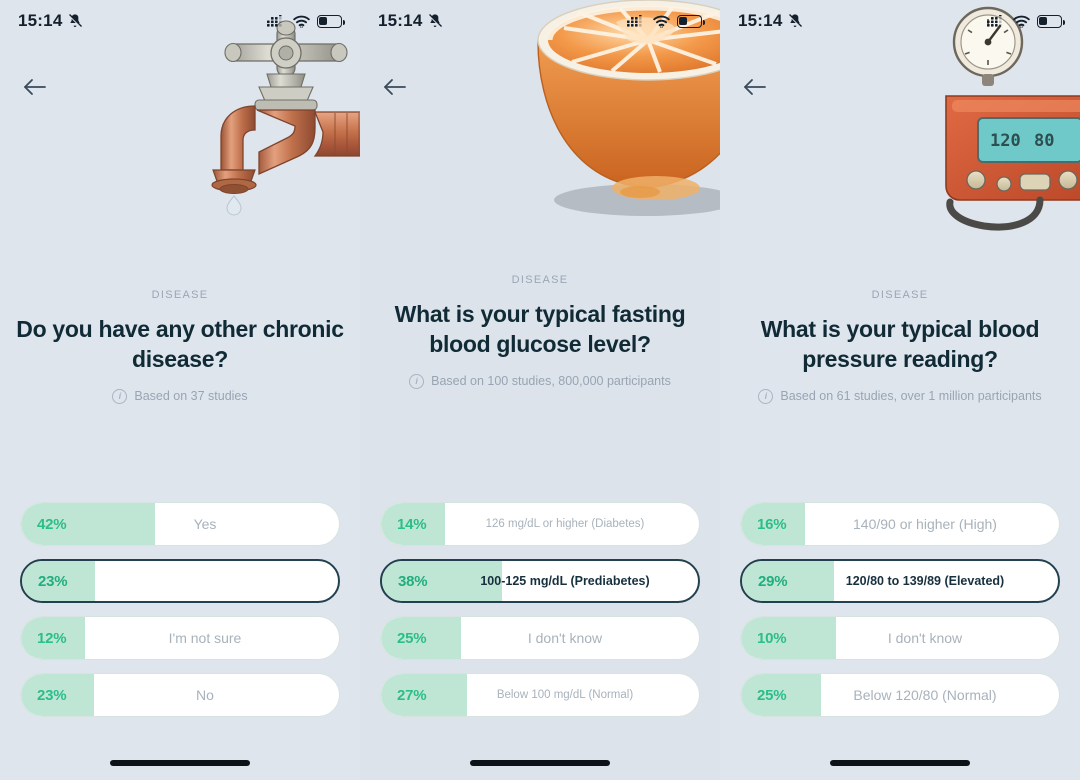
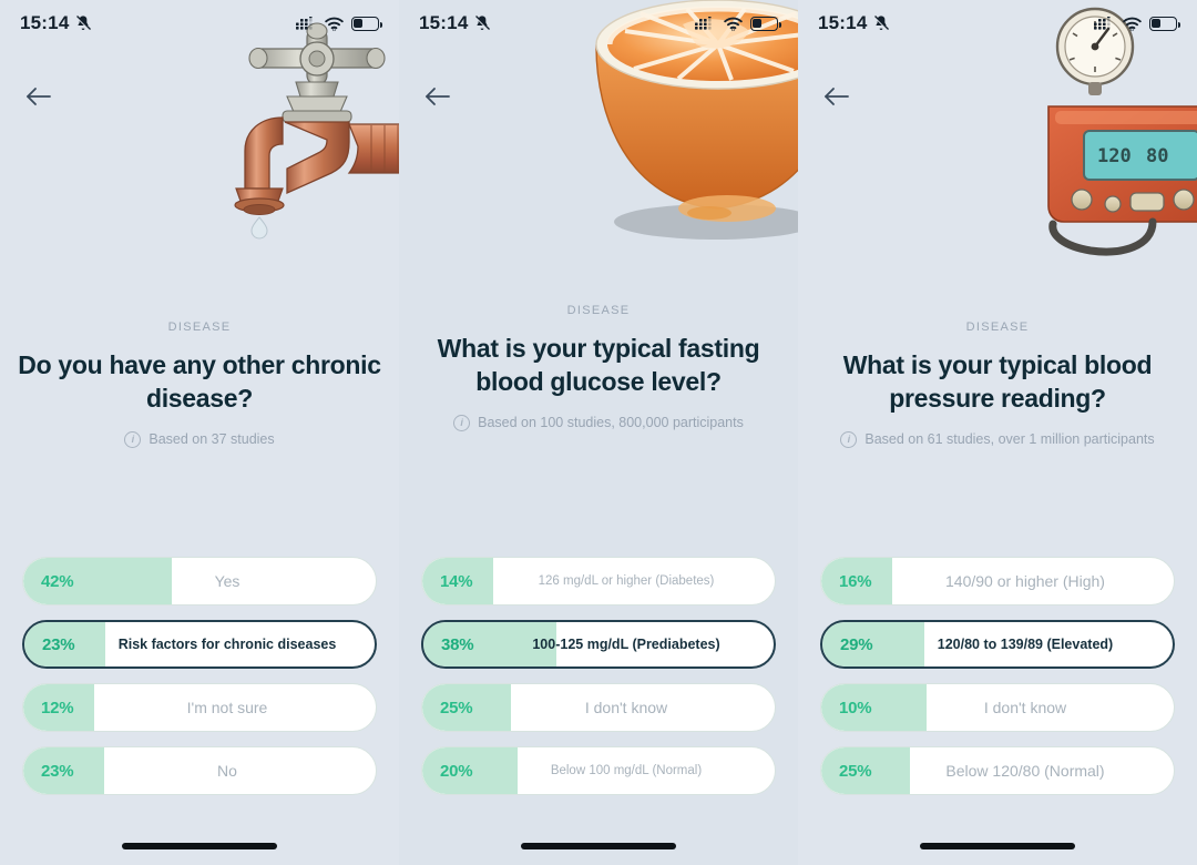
  15:14
  DISEASE
  Do you have any other chronic disease?
  i
  Based on 37 studies
  42%
  Yes
  23%
+ Risk factors for chronic diseases
  12%
  I'm not sure
  23%
  No
  15:14
  DISEASE
  What is your typical fasting blood glucose level?
  i
  Based on 100 studies, 800,000 participants
  14%
  126 mg/dL or higher (Diabetes)
  38%
  100-125 mg/dL (Prediabetes)
  25%
  I don't know
- 27%
+ 20%
  Below 100 mg/dL (Normal)
  15:14
  120
  80
  DISEASE
  What is your typical blood pressure reading?
  i
  Based on 61 studies, over 1 million participants
  16%
  140/90 or higher (High)
  29%
  120/80 to 139/89 (Elevated)
  10%
  I don't know
  25%
  Below 120/80 (Normal)
